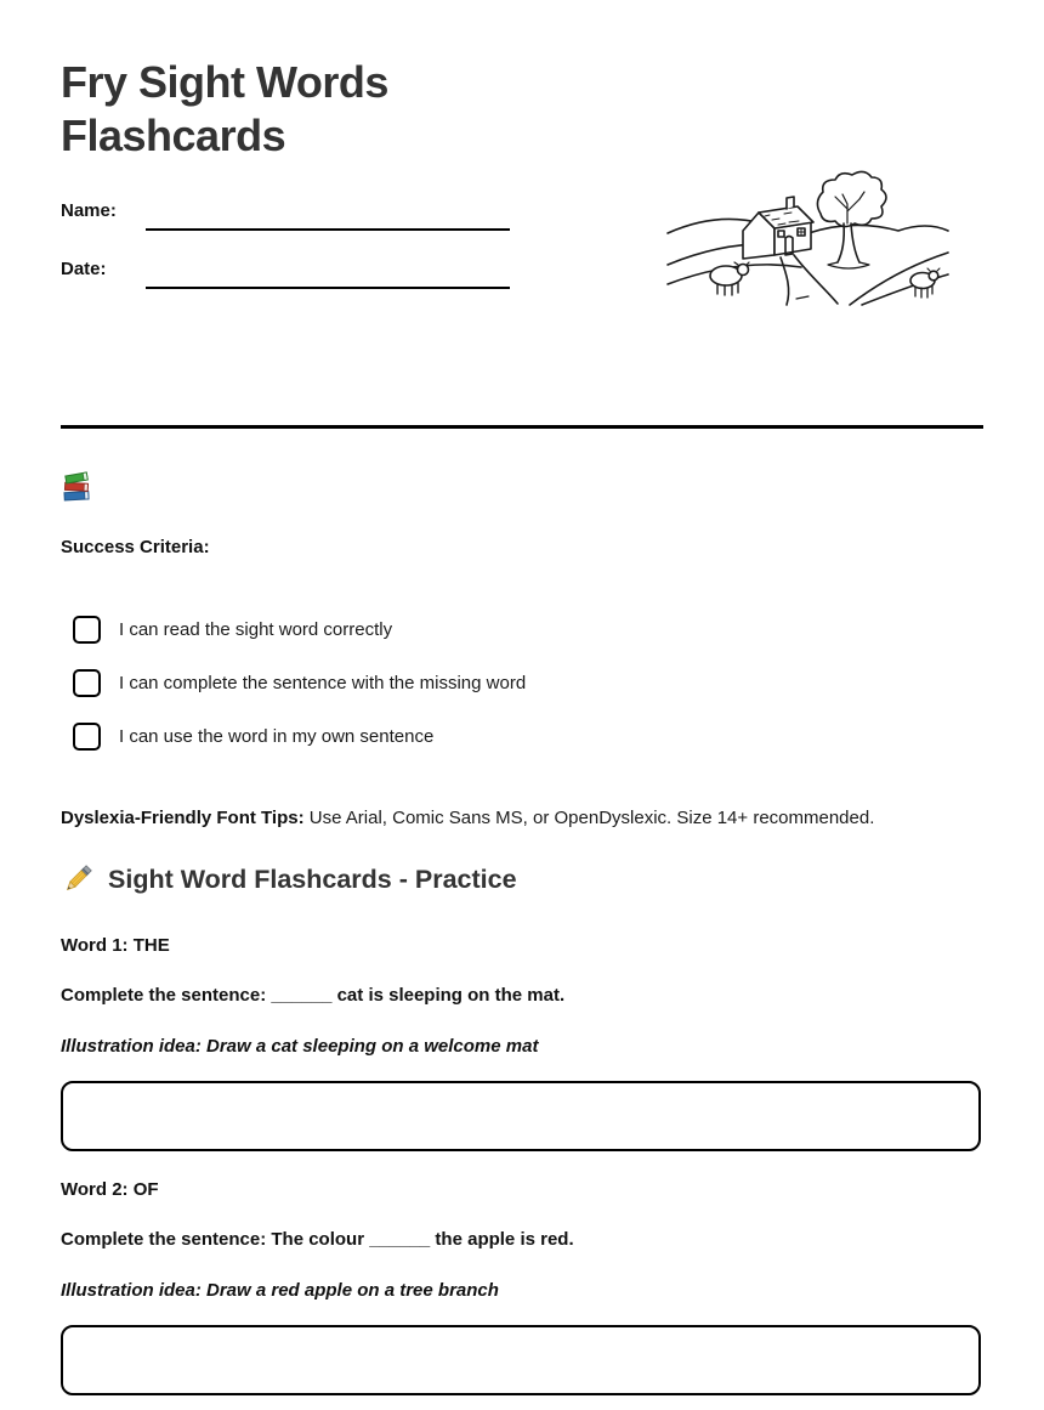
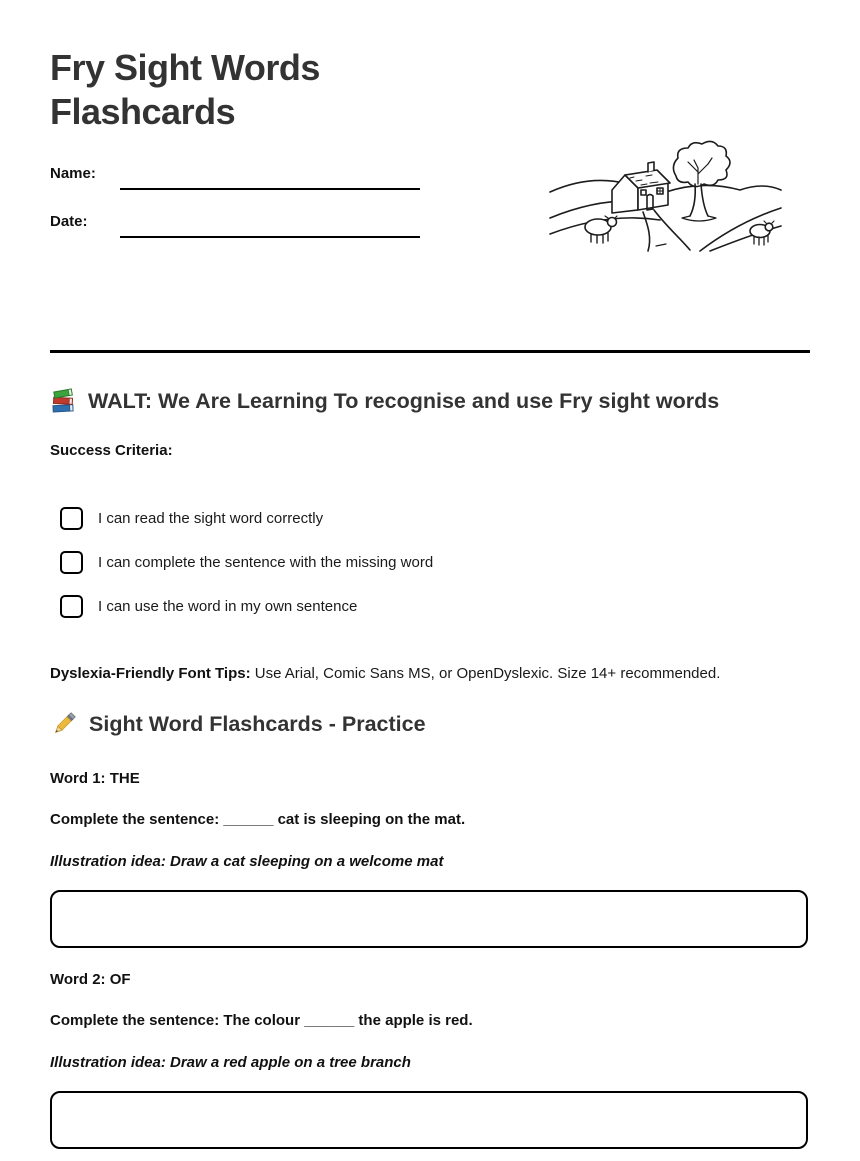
  Fry Sight Words Flashcards
  Name:
  Date:
+ WALT: We Are Learning To recognise and use Fry sight words
  Success Criteria:
  I can read the sight word correctly
  I can complete the sentence with the missing word
  I can use the word in my own sentence
  Dyslexia-Friendly Font Tips: Use Arial, Comic Sans MS, or OpenDyslexic. Size 14+ recommended.
  Sight Word Flashcards - Practice
  Word 1: THE
  Complete the sentence: ______ cat is sleeping on the mat.
  Illustration idea: Draw a cat sleeping on a welcome mat
  Word 2: OF
  Complete the sentence: The colour ______ the apple is red.
  Illustration idea: Draw a red apple on a tree branch
